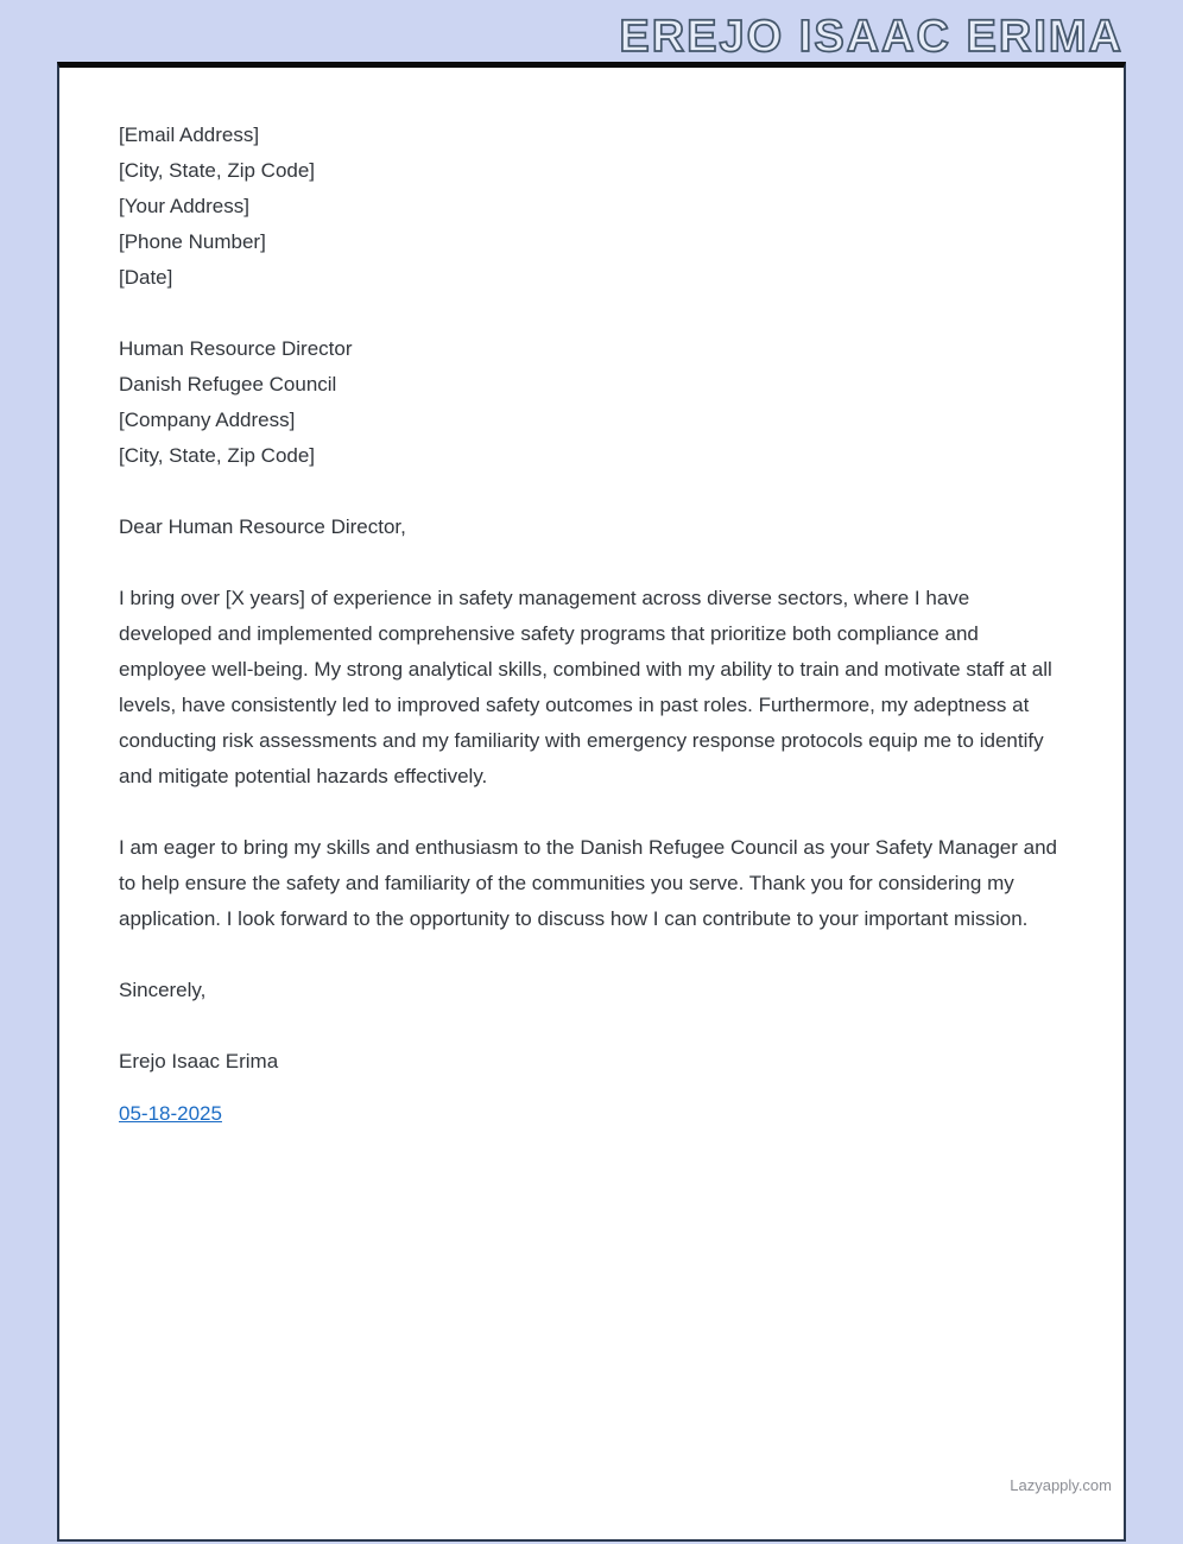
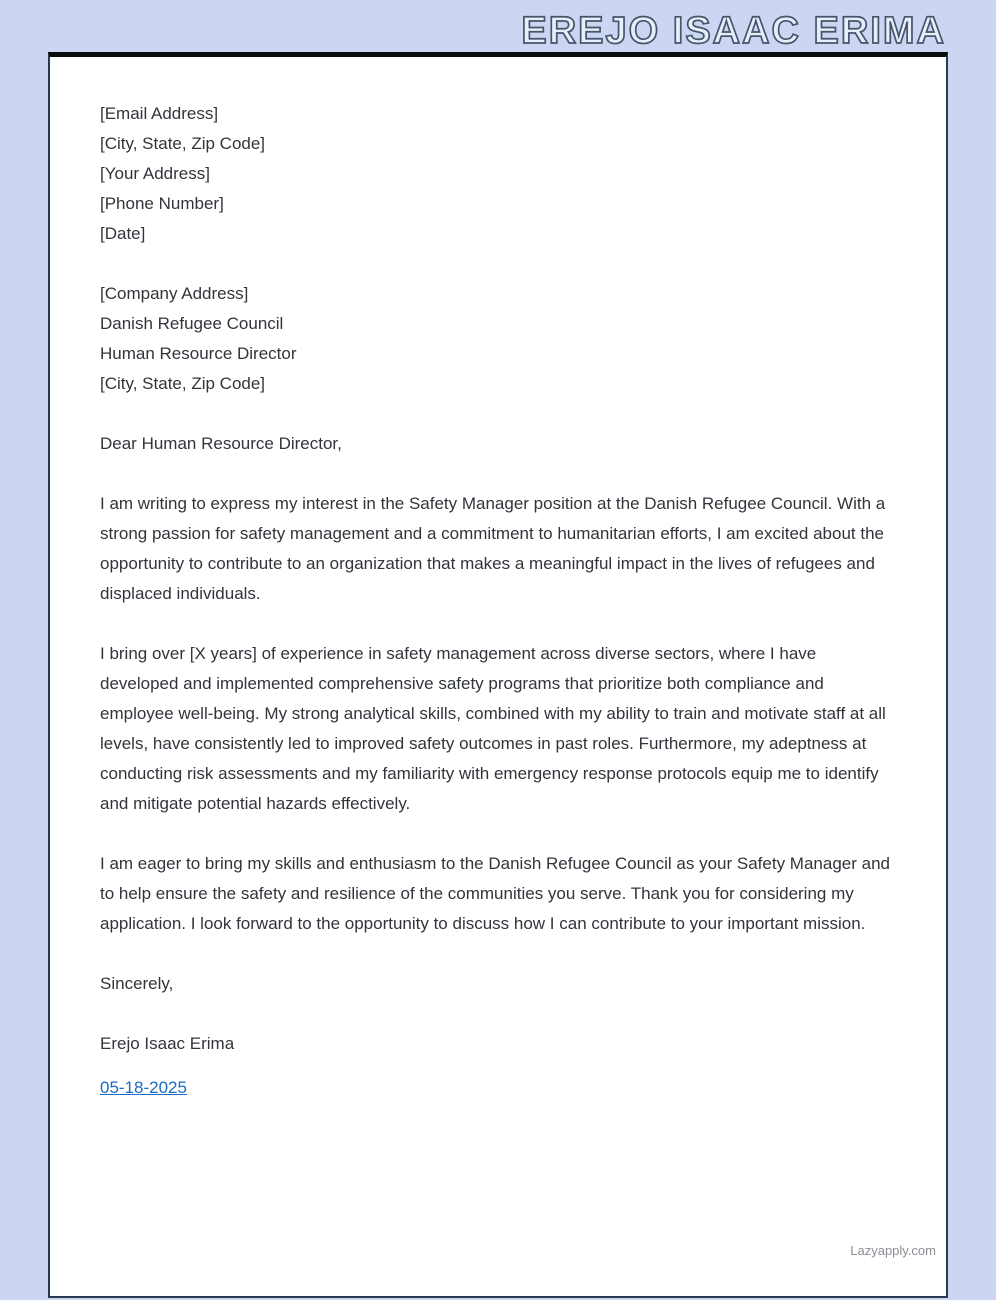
  EREJO ISAAC ERIMA
  [Email Address]
  [City, State, Zip Code]
  [Your Address]
  [Phone Number]
  [Date]
- Human Resource Director
+ [Company Address]
  Danish Refugee Council
- [Company Address]
+ Human Resource Director
  [City, State, Zip Code]
  Dear Human Resource Director,
+ I am writing to express my interest in the Safety Manager position at the Danish Refugee Council. With a strong passion for safety management and a commitment to humanitarian efforts, I am excited about the opportunity to contribute to an organization that makes a meaningful impact in the lives of refugees and displaced individuals.
  I bring over [X years] of experience in safety management across diverse sectors, where I have developed and implemented comprehensive safety programs that prioritize both compliance and employee well-being. My strong analytical skills, combined with my ability to train and motivate staff at all levels, have consistently led to improved safety outcomes in past roles. Furthermore, my adeptness at conducting risk assessments and my familiarity with emergency response protocols equip me to identify and mitigate potential hazards effectively.
- I am eager to bring my skills and enthusiasm to the Danish Refugee Council as your Safety Manager and to help ensure the safety and familiarity of the communities you serve. Thank you for considering my application. I look forward to the opportunity to discuss how I can contribute to your important mission.
+ I am eager to bring my skills and enthusiasm to the Danish Refugee Council as your Safety Manager and to help ensure the safety and resilience of the communities you serve. Thank you for considering my application. I look forward to the opportunity to discuss how I can contribute to your important mission.
  Sincerely,
  Erejo Isaac Erima
  05-18-2025
  Lazyapply.com
